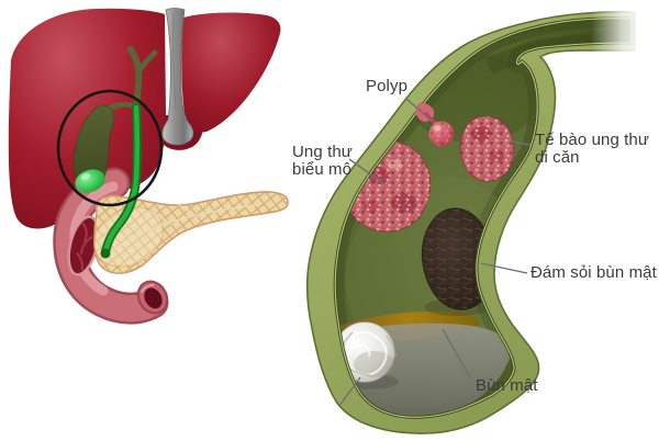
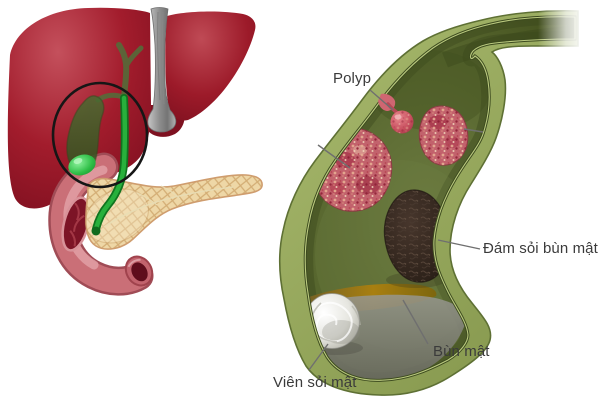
  Polyp
- Ung thư
- biểu mô
- Tế bào ung thư
- di căn
  Đám sỏi bùn mật
  Bùn mật
+ Viên sỏi mật
